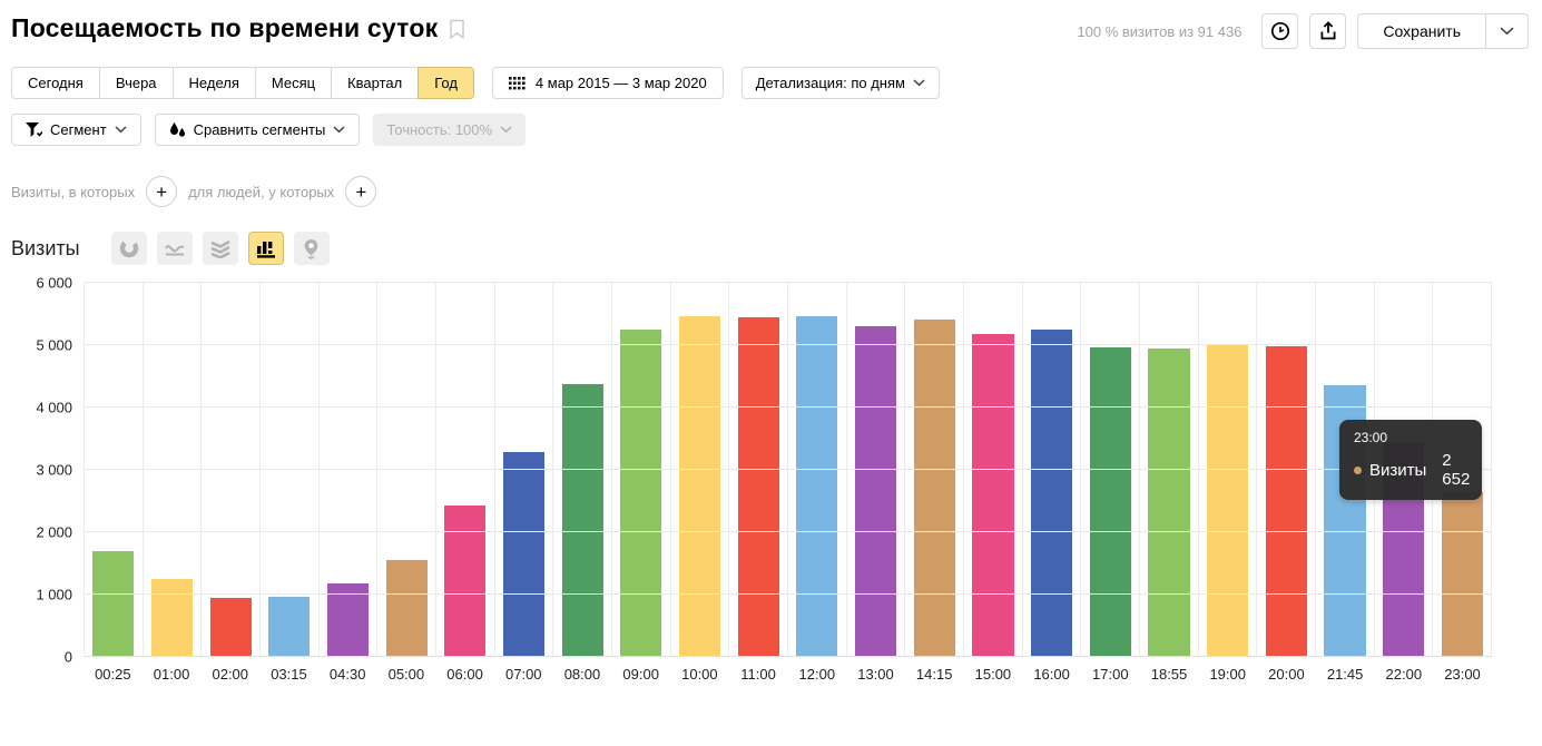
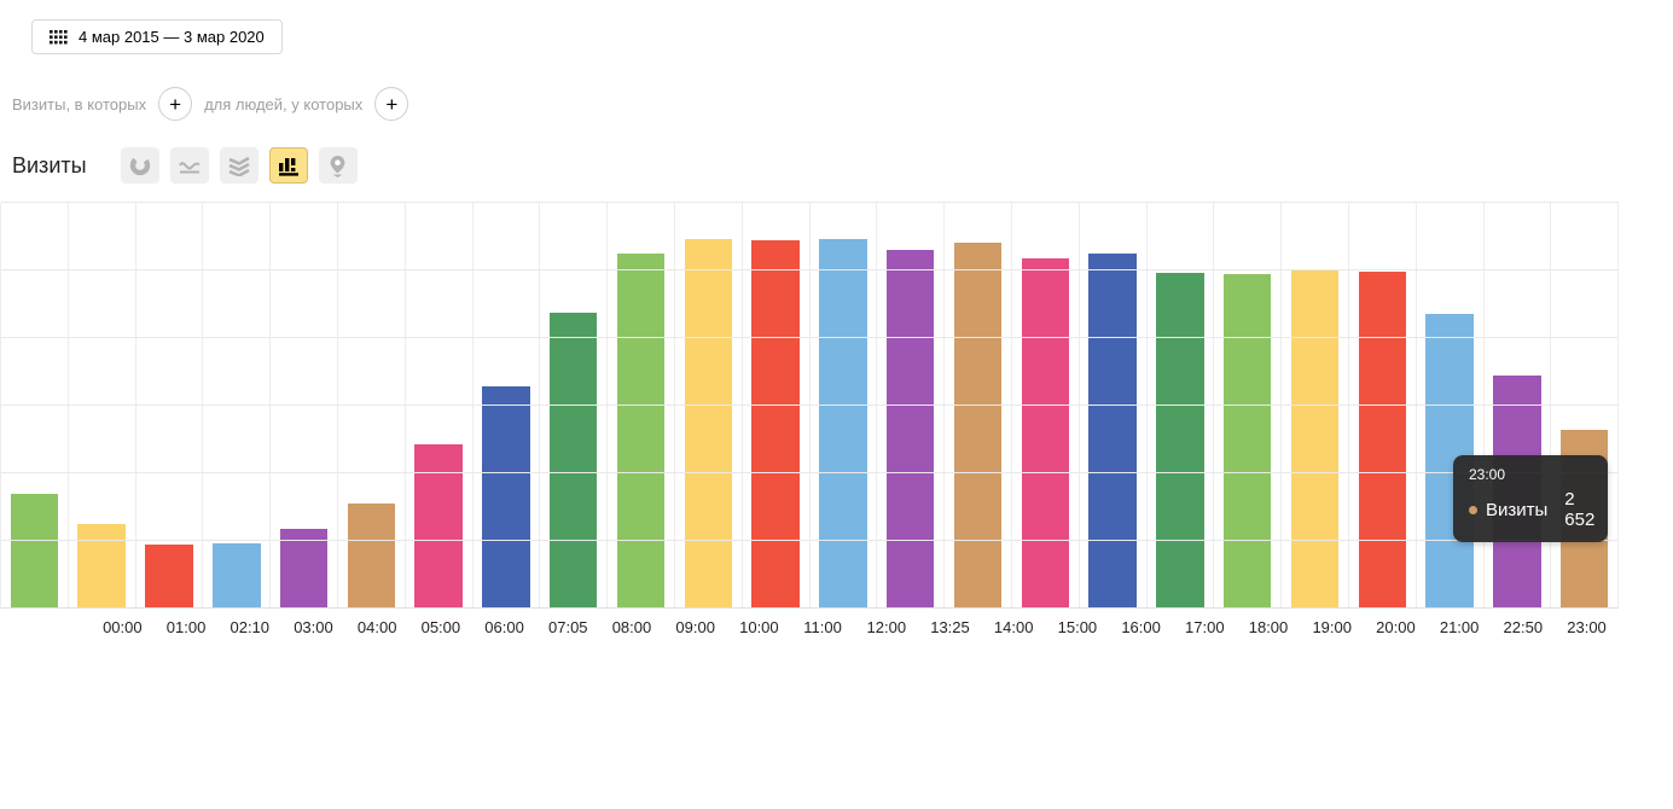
- Посещаемость по времени суток
- 100 % визитов из 91 436
- Сохранить
- Сегодня
- Вчера
- Неделя
- Месяц
- Квартал
- Год
  4 мар 2015 — 3 мар 2020
- Детализация: по дням
- Сегмент
- Сравнить сегменты
- Точность: 100%
  Визиты, в которых
  +
  для людей, у которых
  +
  Визиты
- 6 000
- 5 000
- 4 000
- 3 000
- 2 000
- 1 000
- 0
- 00:25
+ 00:00
  01:00
- 02:00
+ 02:10
- 03:15
+ 03:00
- 04:30
+ 04:00
  05:00
  06:00
- 07:00
+ 07:05
  08:00
  09:00
  10:00
  11:00
  12:00
- 13:00
+ 13:25
- 14:15
+ 14:00
  15:00
  16:00
  17:00
- 18:55
+ 18:00
  19:00
  20:00
- 21:45
+ 21:00
- 22:00
+ 22:50
  23:00
  23:00
  Визиты
  2 652
